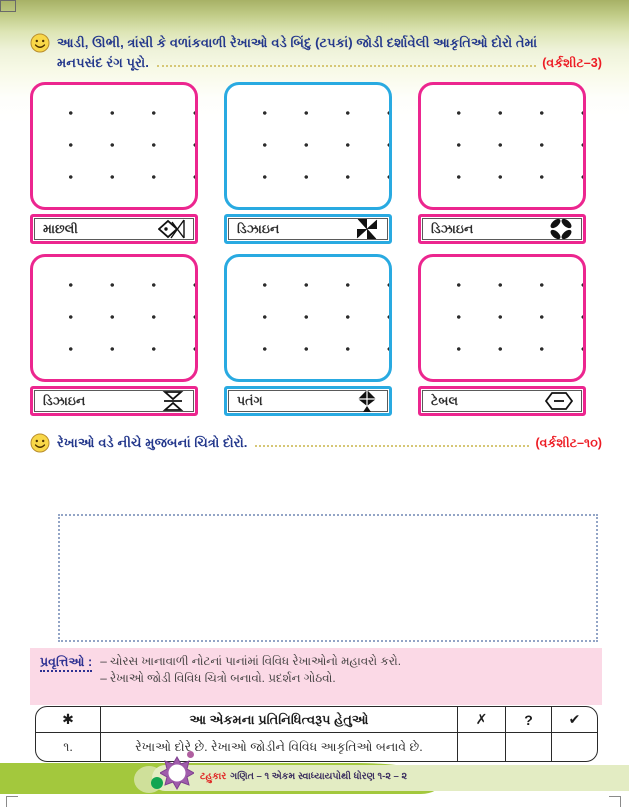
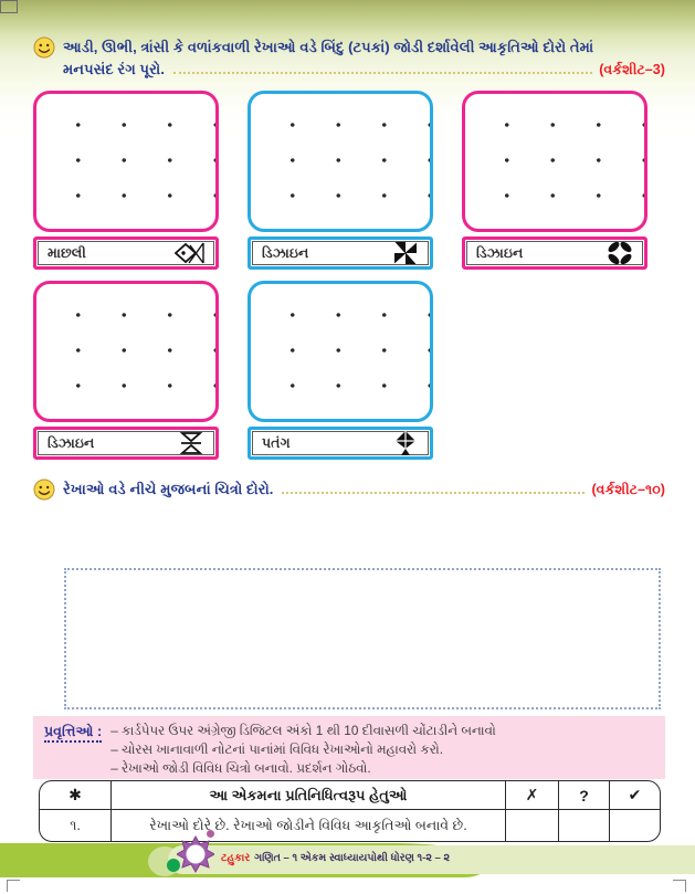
  આડી, ઊભી, ત્રાંસી કે વળાંકવાળી રેખાઓ વડે બિંદુ (ટપકાં) જોડી દર્શાવેલી આકૃતિઓ દોરો તેમાં
  મનપસંદ રંગ પૂરો.
  (વર્કશીટ–3)
  માછલી
  ડિઝાઇન
  ડિઝાઇન
  ડિઝાઇન
  પતંગ
- ટેબલ
  રેખાઓ વડે નીચે મુજબનાં ચિત્રો દોરો.
  (વર્કશીટ–૧૦)
  પ્રવૃત્તિઓ :
+ – કાર્ડપેપર ઉપર અંગ્રેજી ડિજિટલ અંકો 1 થી 10 દીવાસળી ચોંટાડીને બનાવો
  – ચોરસ ખાનાવાળી નોટનાં પાનાંમાં વિવિધ રેખાઓનો મહાવરો કરો.
  – રેખાઓ જોડી વિવિધ ચિત્રો બનાવો. પ્રદર્શન ગોઠવો.
  ✱
  આ એકમના પ્રતિનિધિત્વરૂપ હેતુઓ
  ✗
  ?
  ✔
  ૧.
  રેખાઓ દોરે છે. રેખાઓ જોડીને વિવિધ આકૃતિઓ બનાવે છે.
  ટહુકાર
  ગણિત – ૧ એકમ સ્વાધ્યાયપોથી ધોરણ ૧-૨ – ૨
